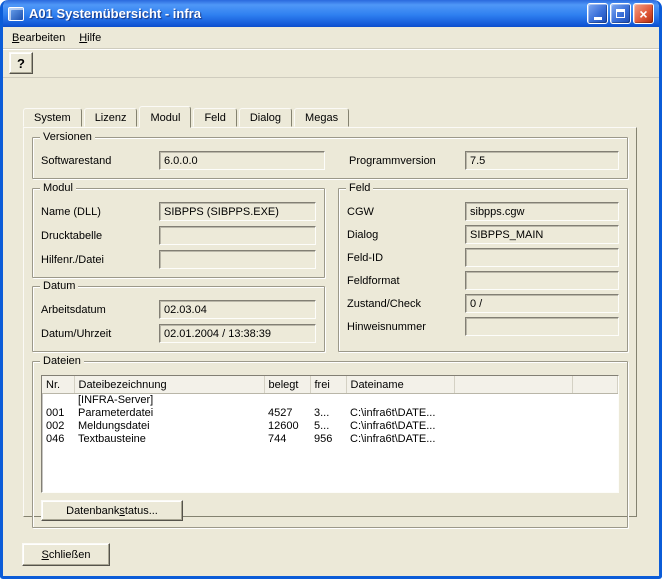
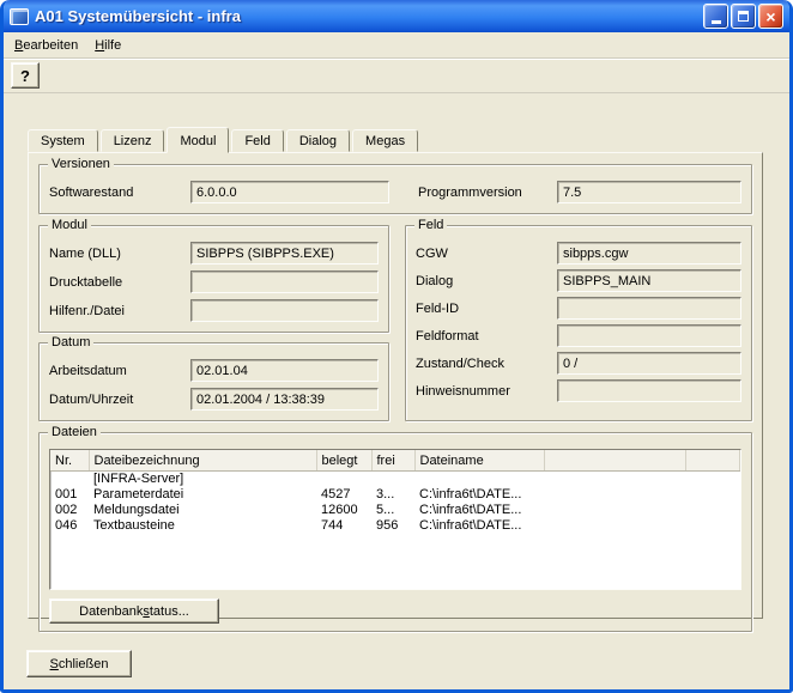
  A01 Systemübersicht - infra
  ×
  Bearbeiten
  Hilfe
  ?
  System
  Lizenz
  Modul
  Feld
  Dialog
  Megas
  Versionen
  Softwarestand
  6.0.0.0
  Programmversion
  7.5
  Modul
  Name (DLL)
  SIBPPS (SIBPPS.EXE)
  Drucktabelle
  Hilfenr./Datei
  Datum
  Arbeitsdatum
- 02.03.04
+ 02.01.04
  Datum/Uhrzeit
  02.01.2004 / 13:38:39
  Feld
  CGW
  sibpps.cgw
  Dialog
  SIBPPS_MAIN
  Feld-ID
  Feldformat
  Zustand/Check
  0 /
  Hinweisnummer
  Dateien
  Nr.	Dateibezeichnung	belegt	frei	Dateiname
  	[INFRA-Server]
  001	Parameterdatei	4527	3...	C:\infra6t\DATE...
  002	Meldungsdatei	12600	5...	C:\infra6t\DATE...
  046	Textbausteine	744	956	C:\infra6t\DATE...
  Datenbankstatus...
  Schließen
